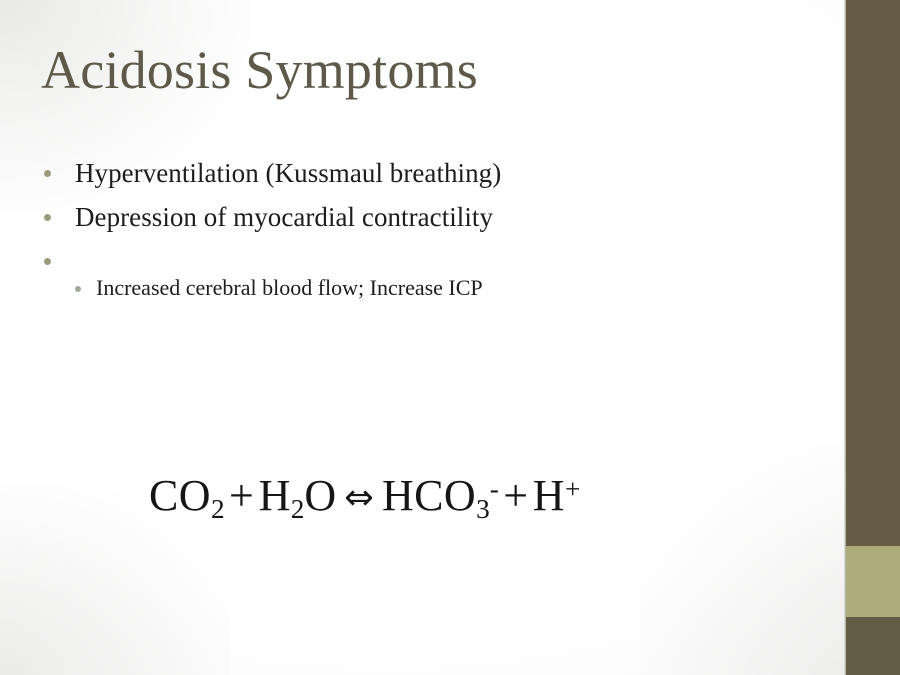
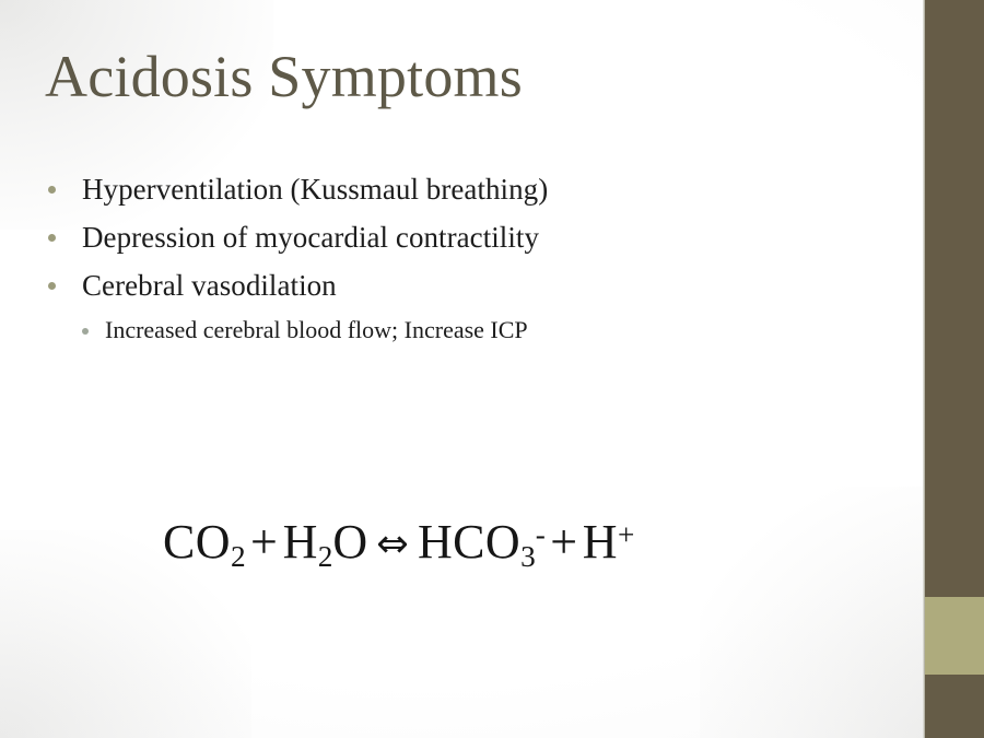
  Acidosis Symptoms
  Hyperventilation (Kussmaul breathing)
  Depression of myocardial contractility
+ Cerebral vasodilation
  Increased cerebral blood flow; Increase ICP
  CO2 +H2O ⇔ HCO3- +H+
